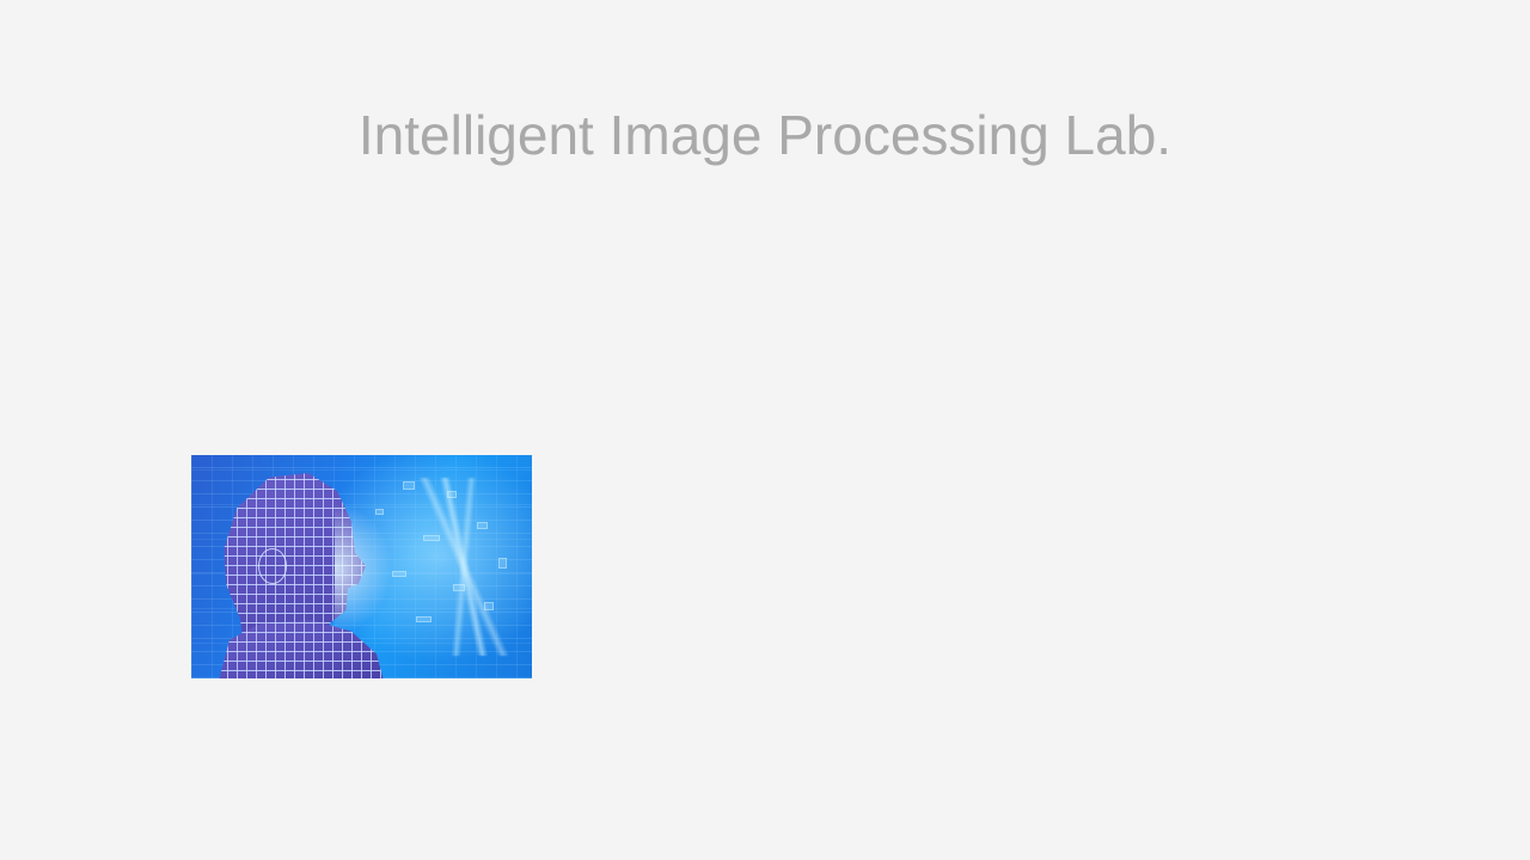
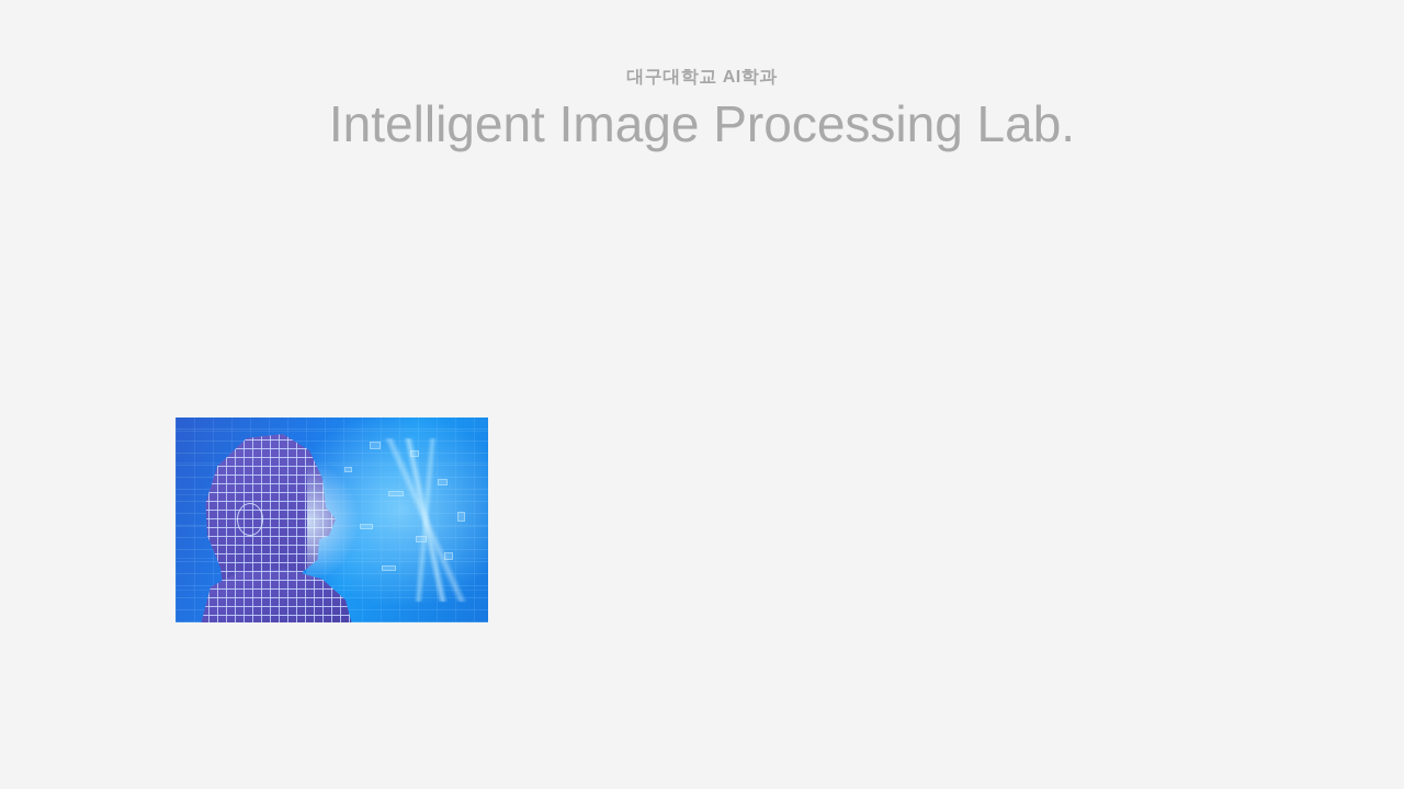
+ 대구대학교 AI학과
  Intelligent Image Processing Lab.
